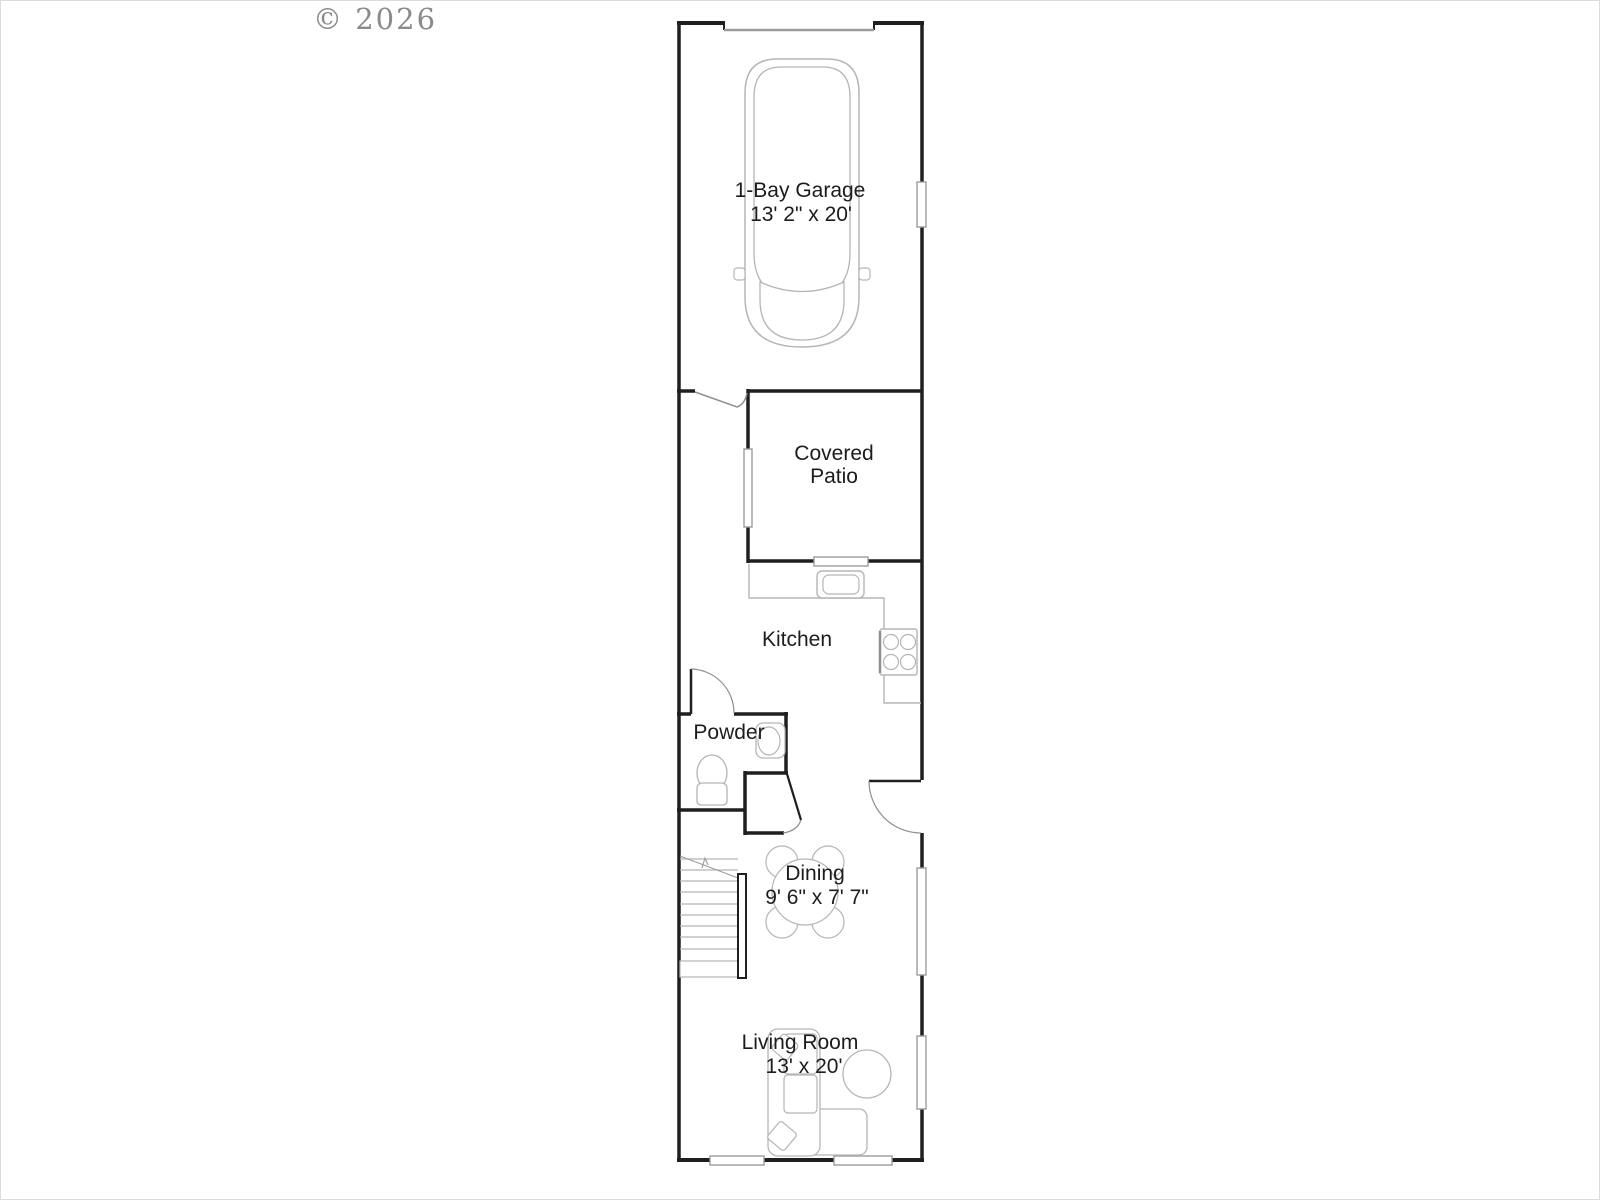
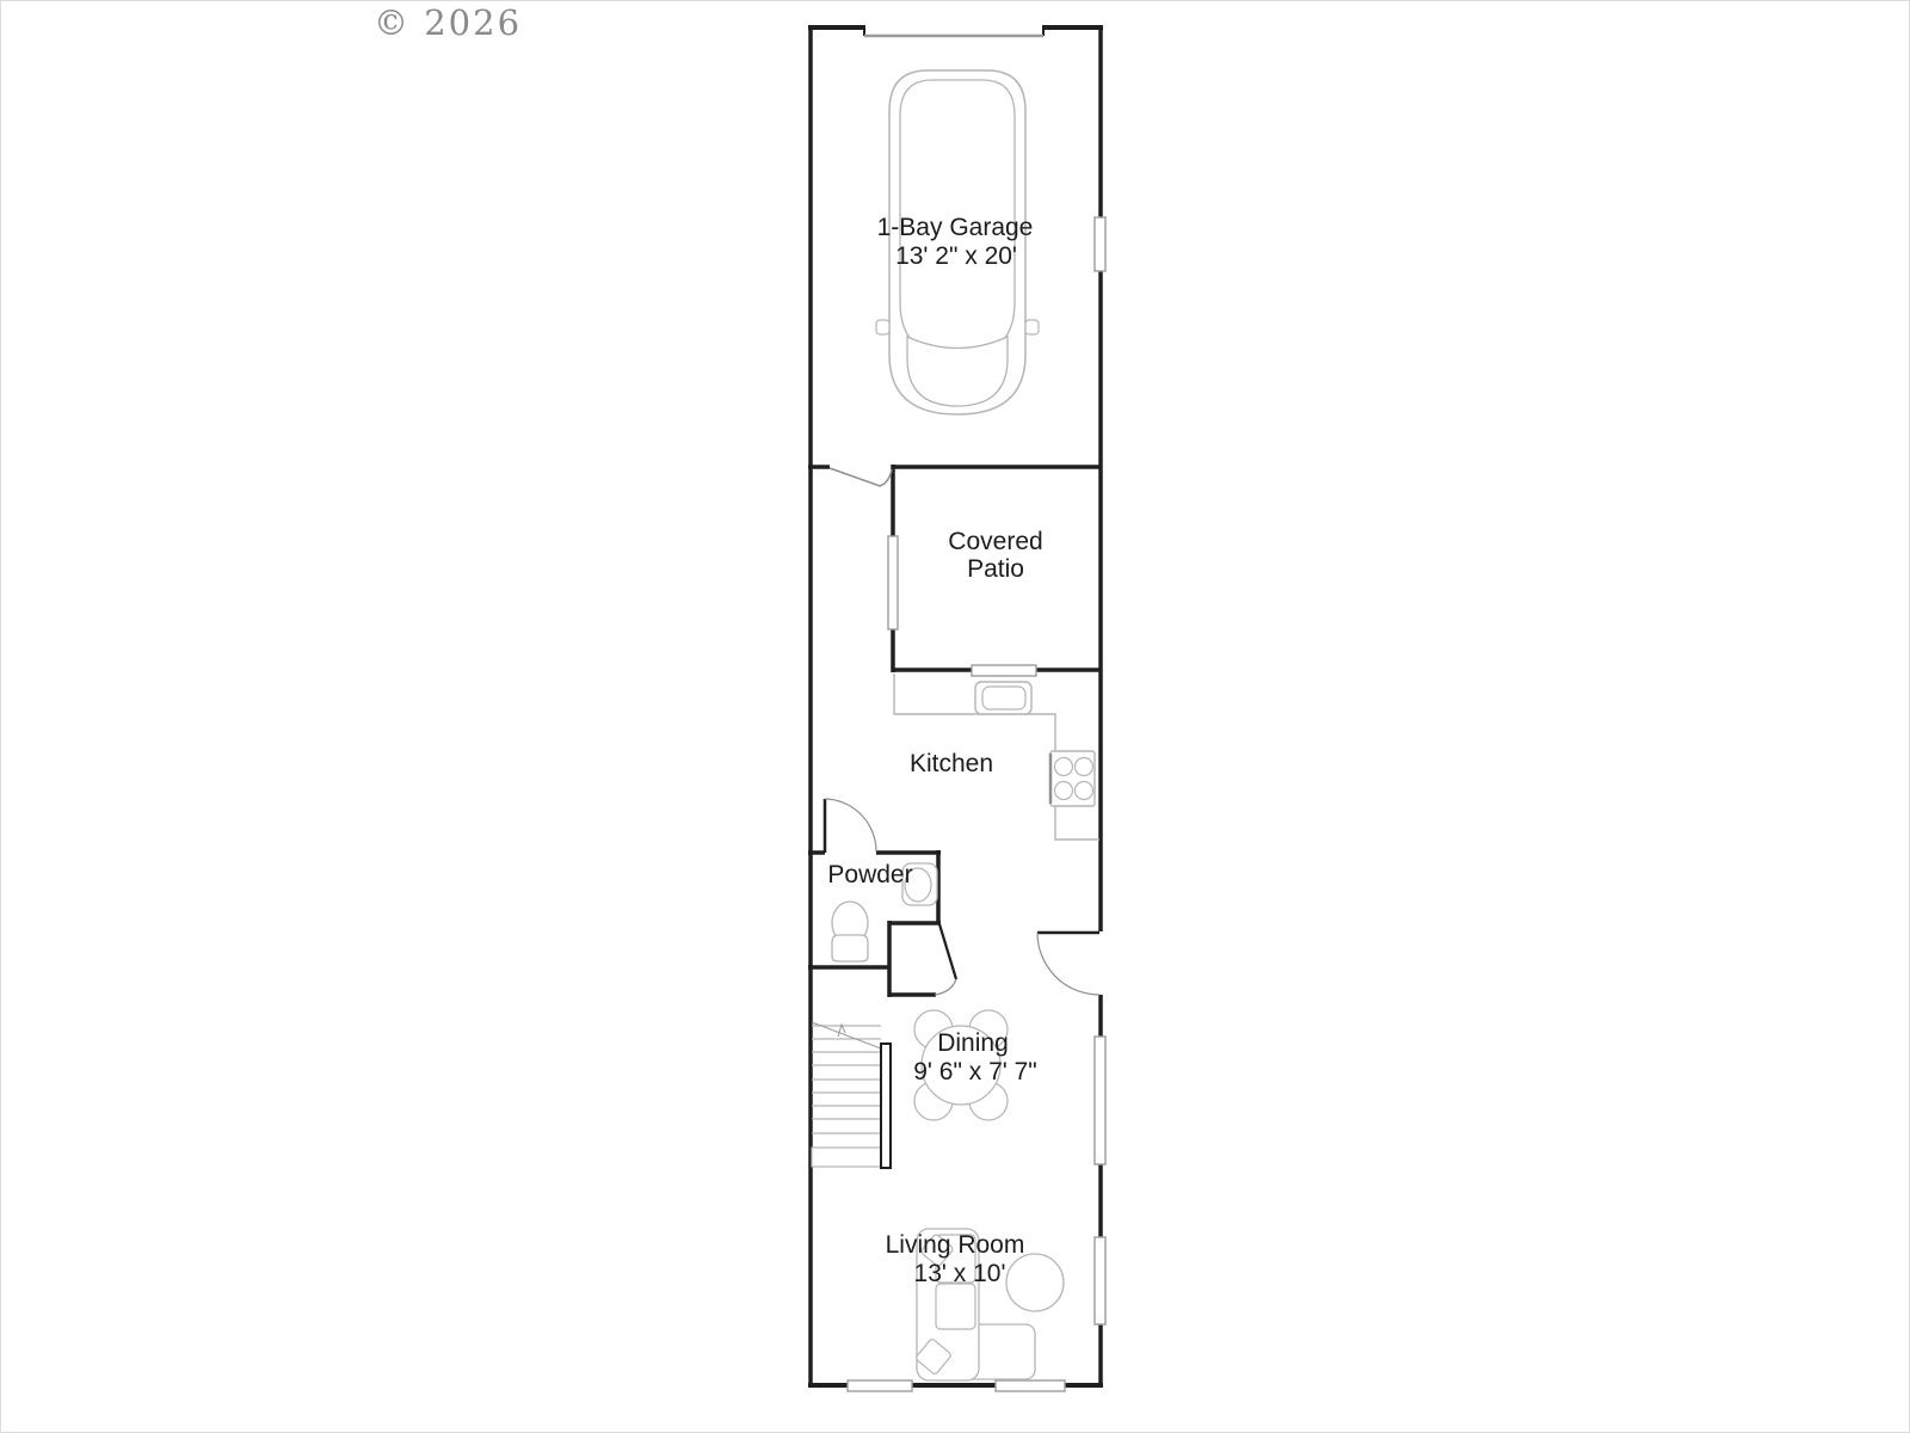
  1-Bay Garage
  13' 2" x 20'
  Covered
  Patio
  Kitchen
  Powder
  Dining
  9' 6" x 7' 7"
  Living Room
- 13' x 20'
+ 13' x 10'
  © 2026
